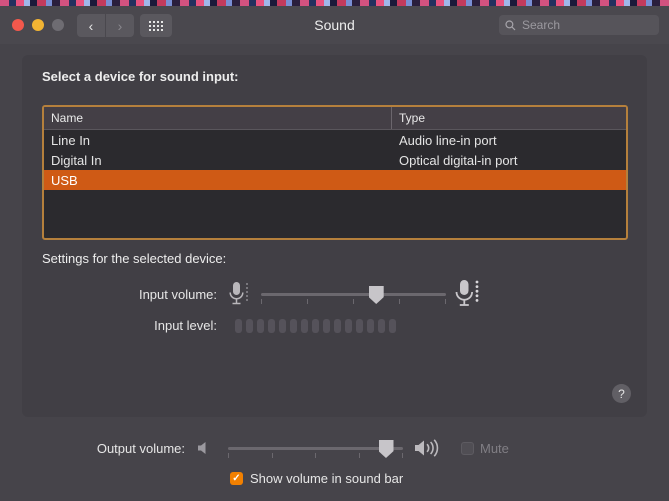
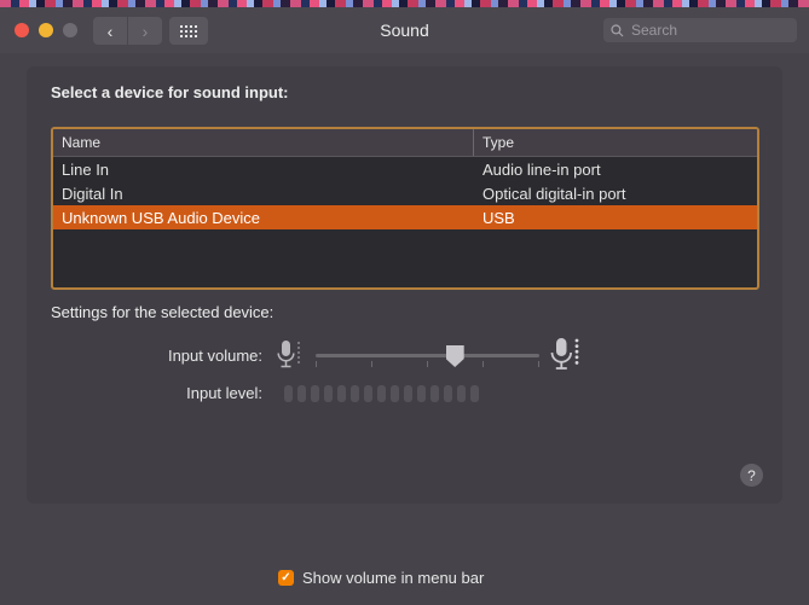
  ‹
  ›
  Sound
  Search
  Select a device for sound input:
  Name
  Type
  Line In
  Audio line-in port
  Digital In
  Optical digital-in port
+ Unknown USB Audio Device
  USB
  Settings for the selected device:
  Input volume:
  Input level:
  ?
- Output volume:
- Mute
  ✓
- Show volume in sound bar
+ Show volume in menu bar
